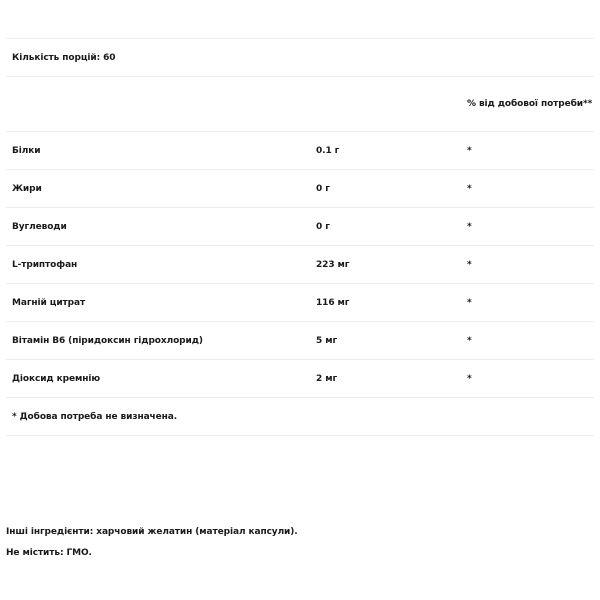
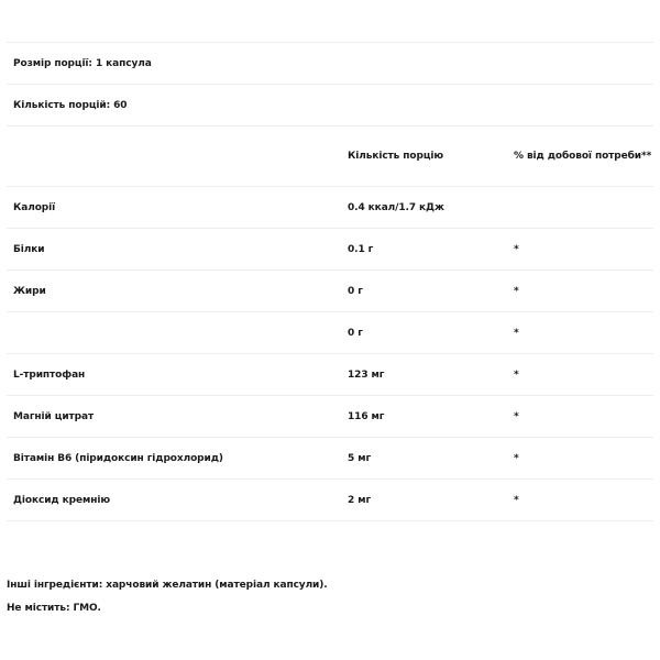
+ Розмір порції: 1 капсула
  Кількість порцій: 60
+ Кількість порцію
  % від добової потреби**
+ Калорії
+ 0.4 ккал/1.7 кДж
  Білки
  0.1 г
  *
  Жири
  0 г
  *
- Вуглеводи
  0 г
  *
  L-триптофан
- 223 мг
+ 123 мг
  *
  Магній цитрат
  116 мг
  *
  Вітамін B6 (піридоксин гідрохлорид)
  5 мг
  *
  Діоксид кремнію
  2 мг
  *
- * Добова потреба не визначена.
  Інші інгредієнти: харчовий желатин (матеріал капсули).
  Не містить: ГМО.
